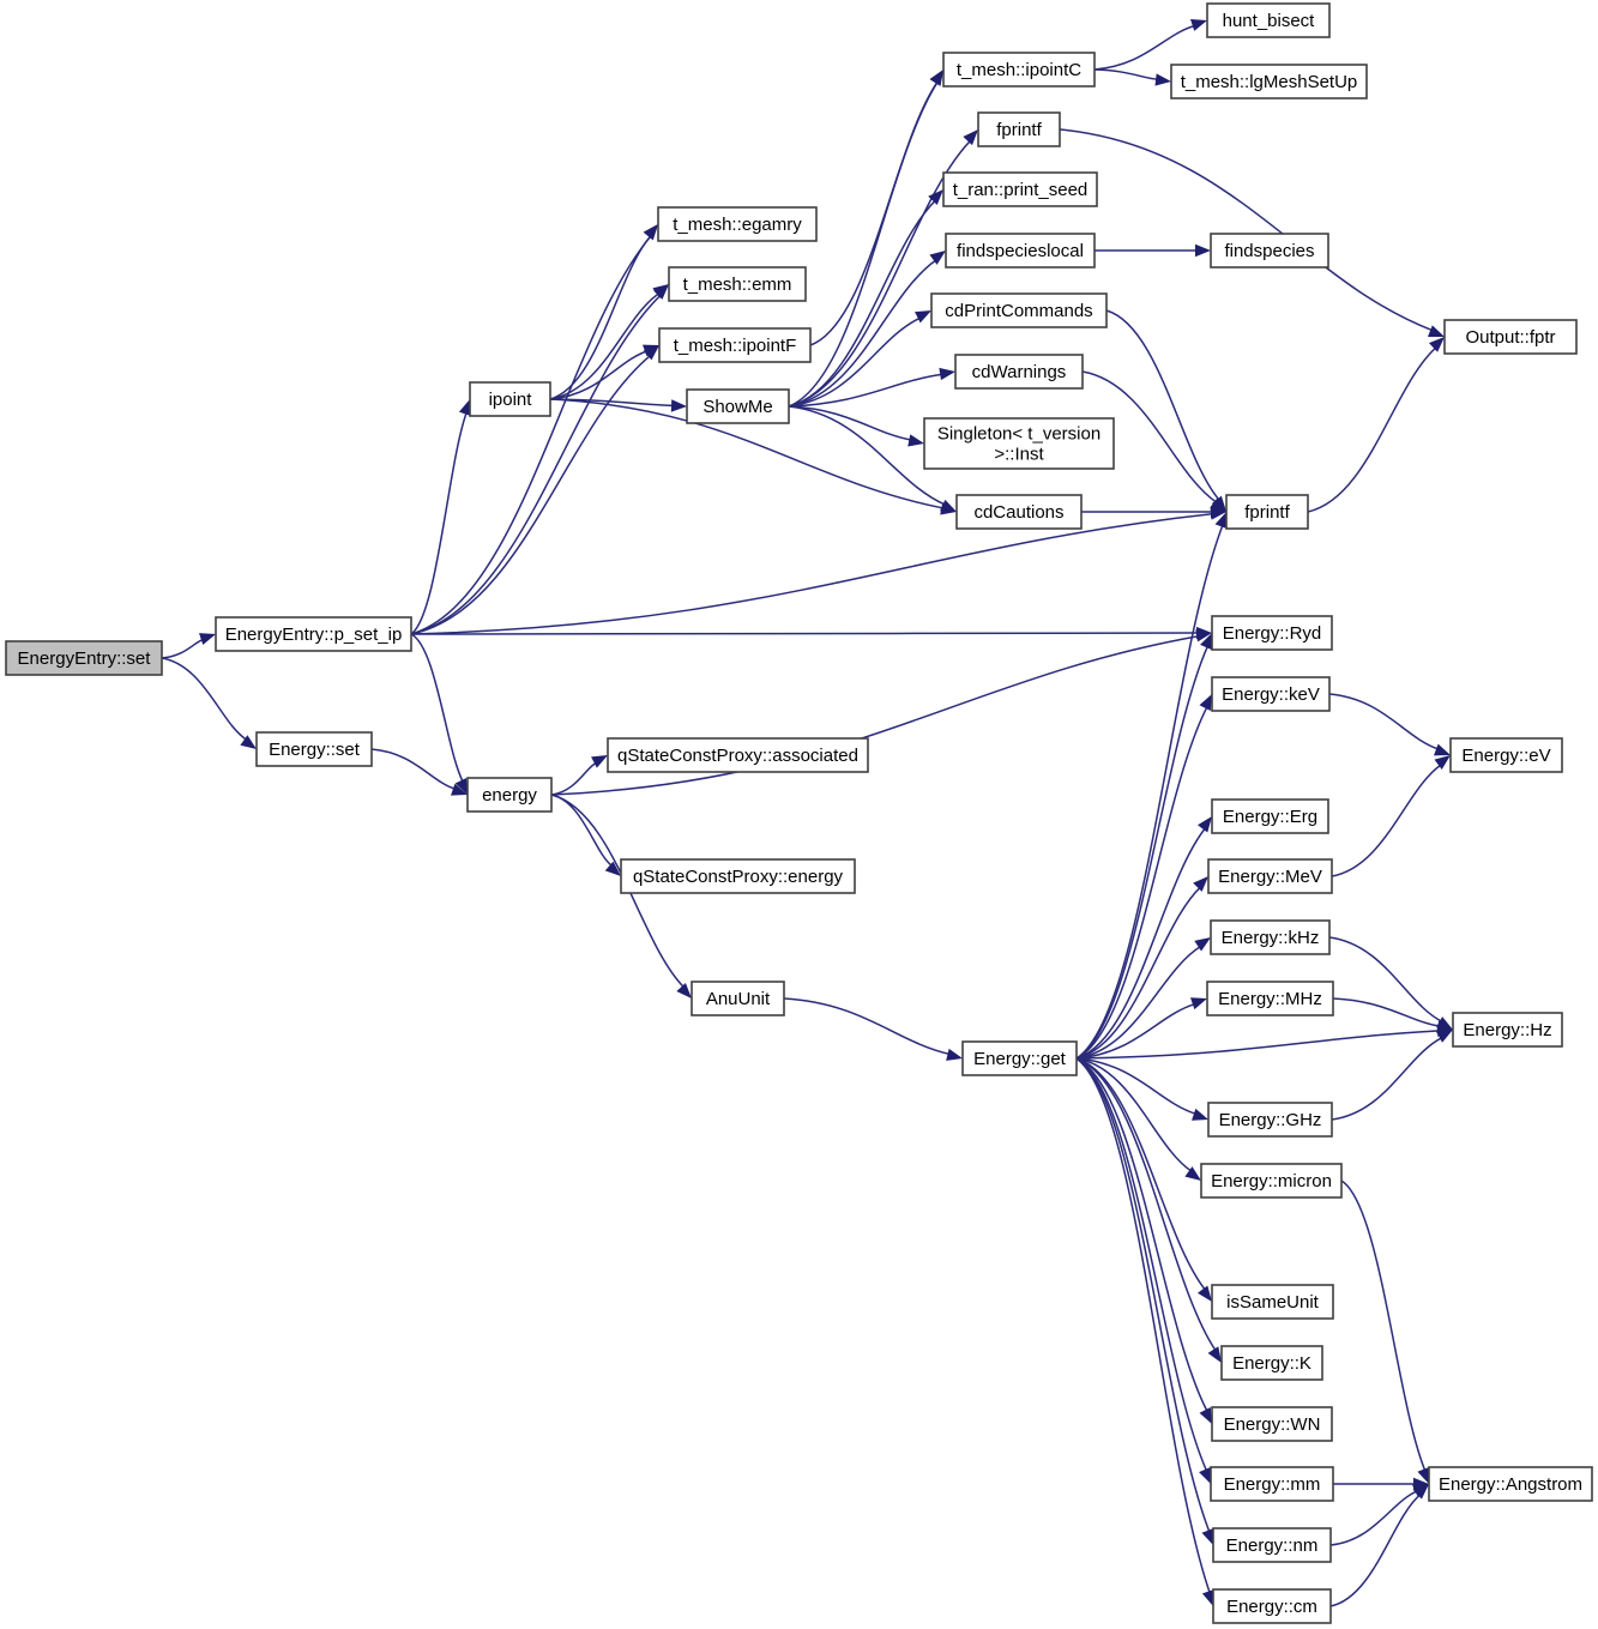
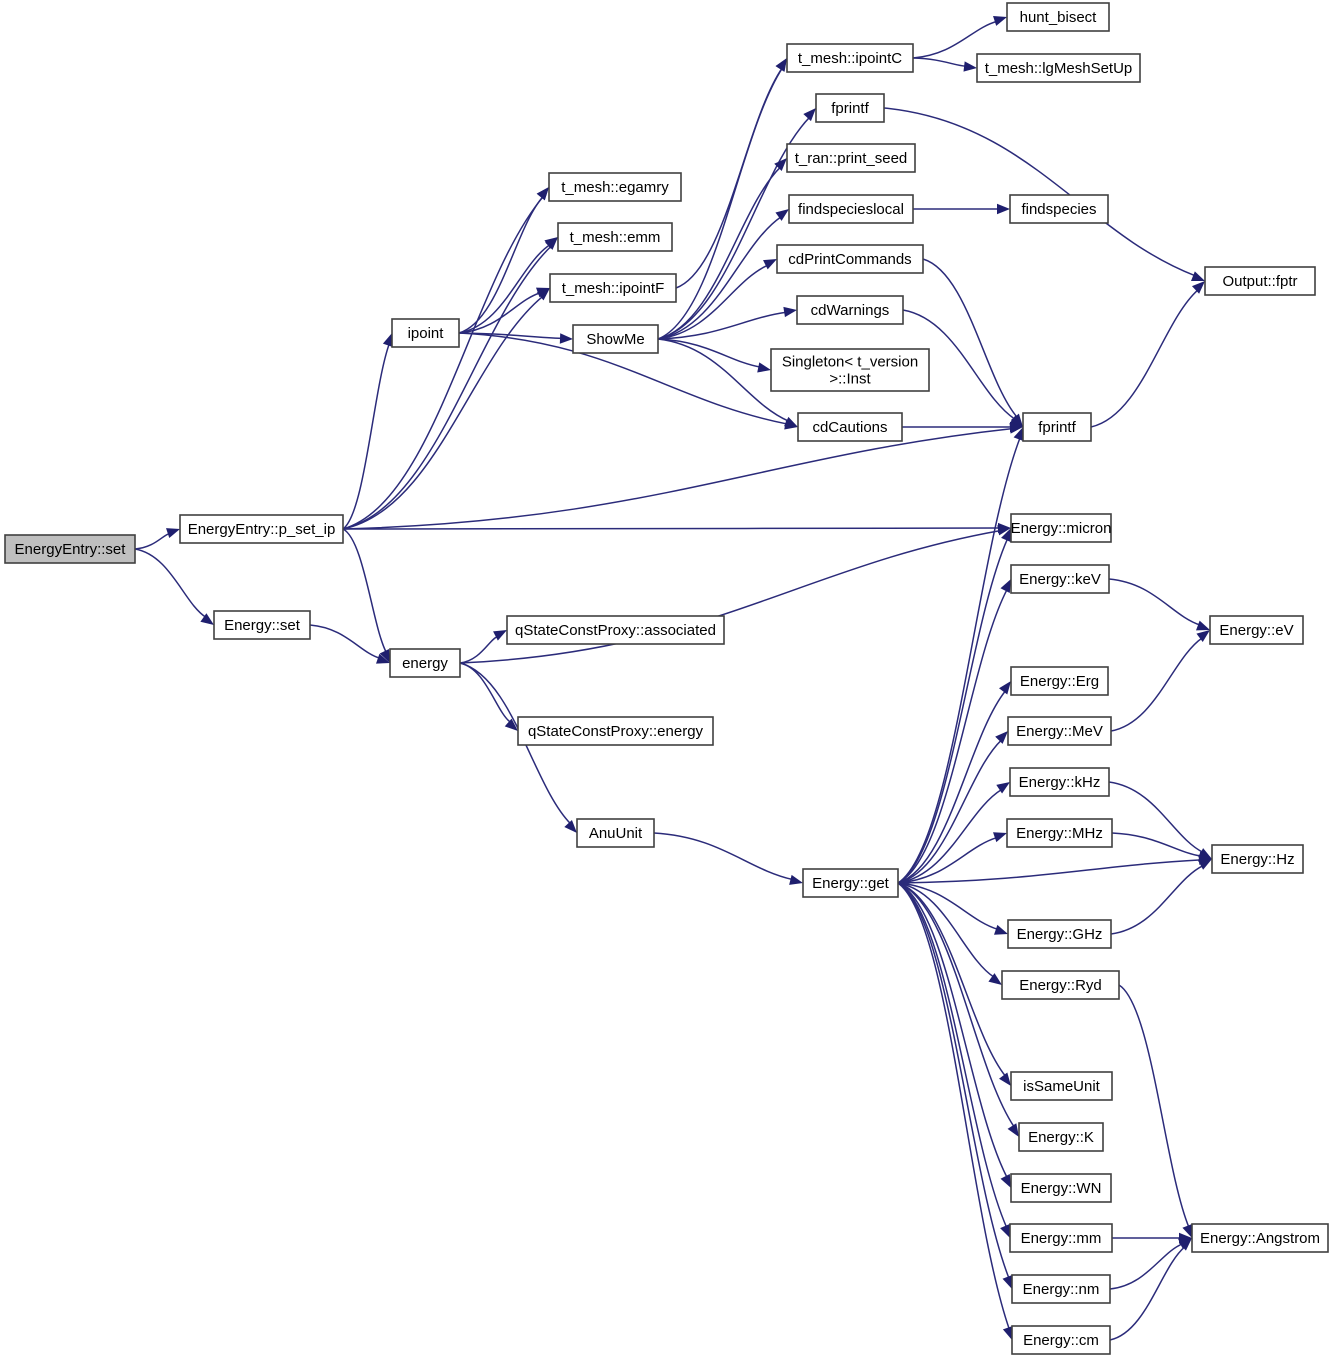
  EnergyEntry::set
  EnergyEntry::p_set_ip
  Energy::set
  ipoint
  energy
  t_mesh::egamry
  t_mesh::emm
  t_mesh::ipointF
  ShowMe
  t_mesh::ipointC
  hunt_bisect
  t_mesh::lgMeshSetUp
  fprintf
  t_ran::print_seed
  findspecieslocal
  findspecies
  cdPrintCommands
  cdWarnings
  Singleton< t_version >::Inst
  cdCautions
  fprintf
  Output::fptr
  qStateConstProxy::associated
  qStateConstProxy::energy
  AnuUnit
  Energy::get
- Energy::Ryd
+ Energy::micron
  Energy::keV
  Energy::eV
  Energy::Erg
  Energy::MeV
  Energy::kHz
  Energy::MHz
  Energy::Hz
  Energy::GHz
- Energy::micron
+ Energy::Ryd
  isSameUnit
  Energy::K
  Energy::WN
  Energy::mm
  Energy::nm
  Energy::cm
  Energy::Angstrom
